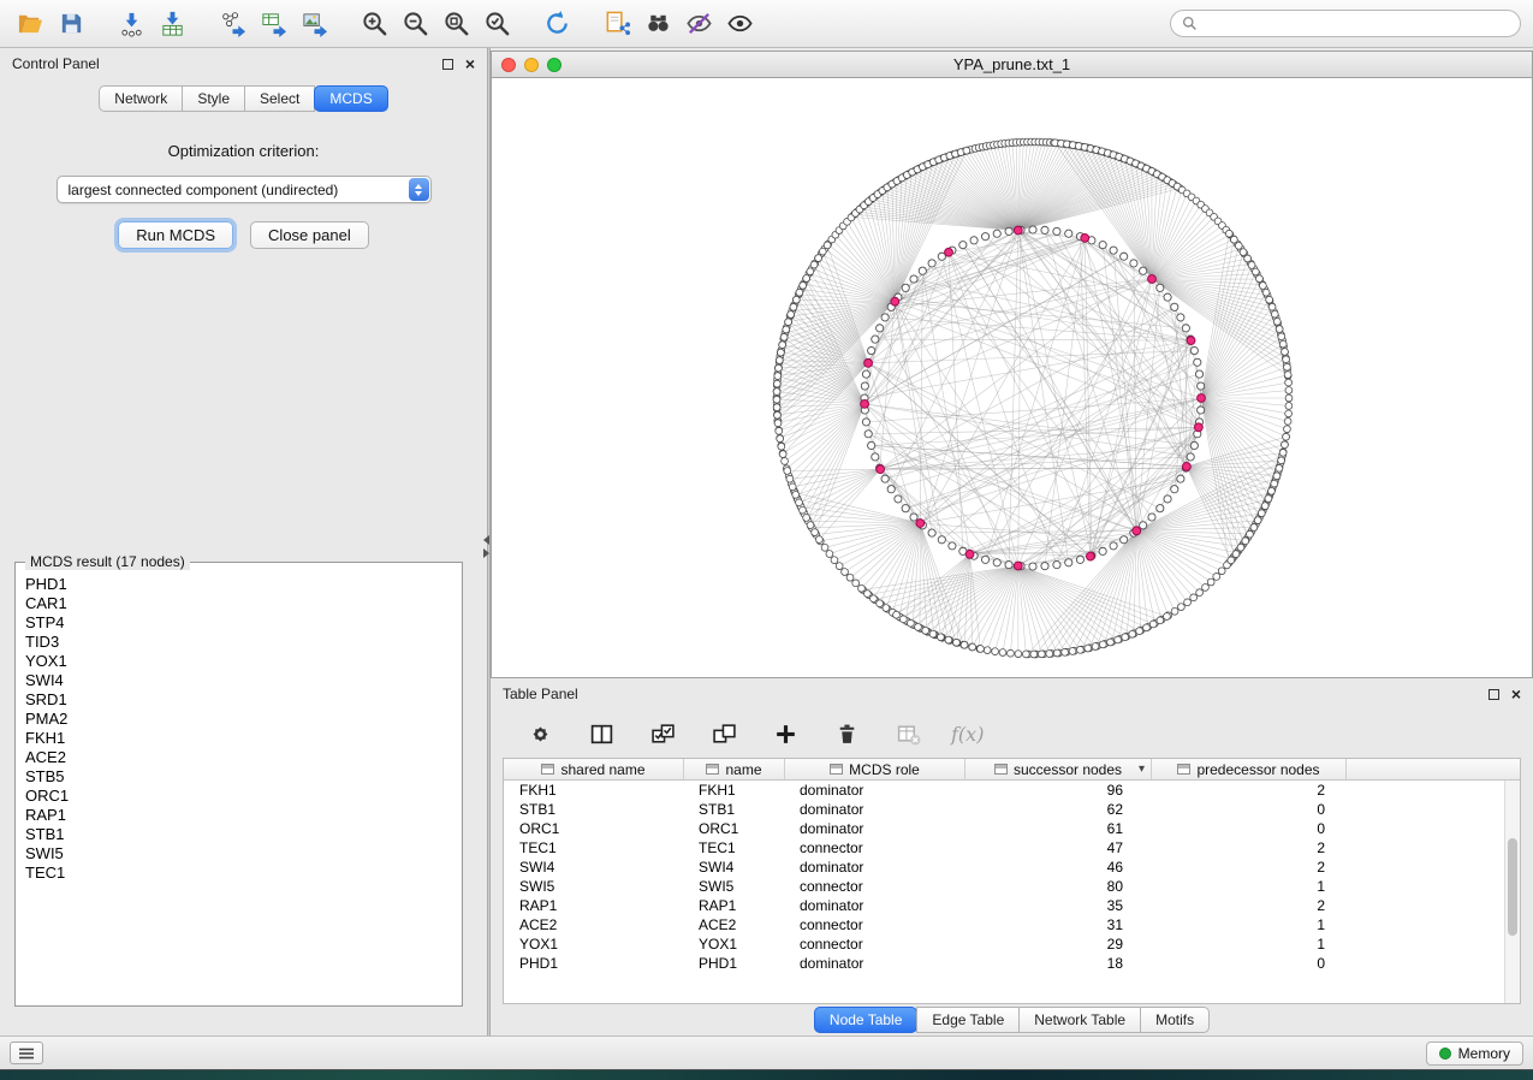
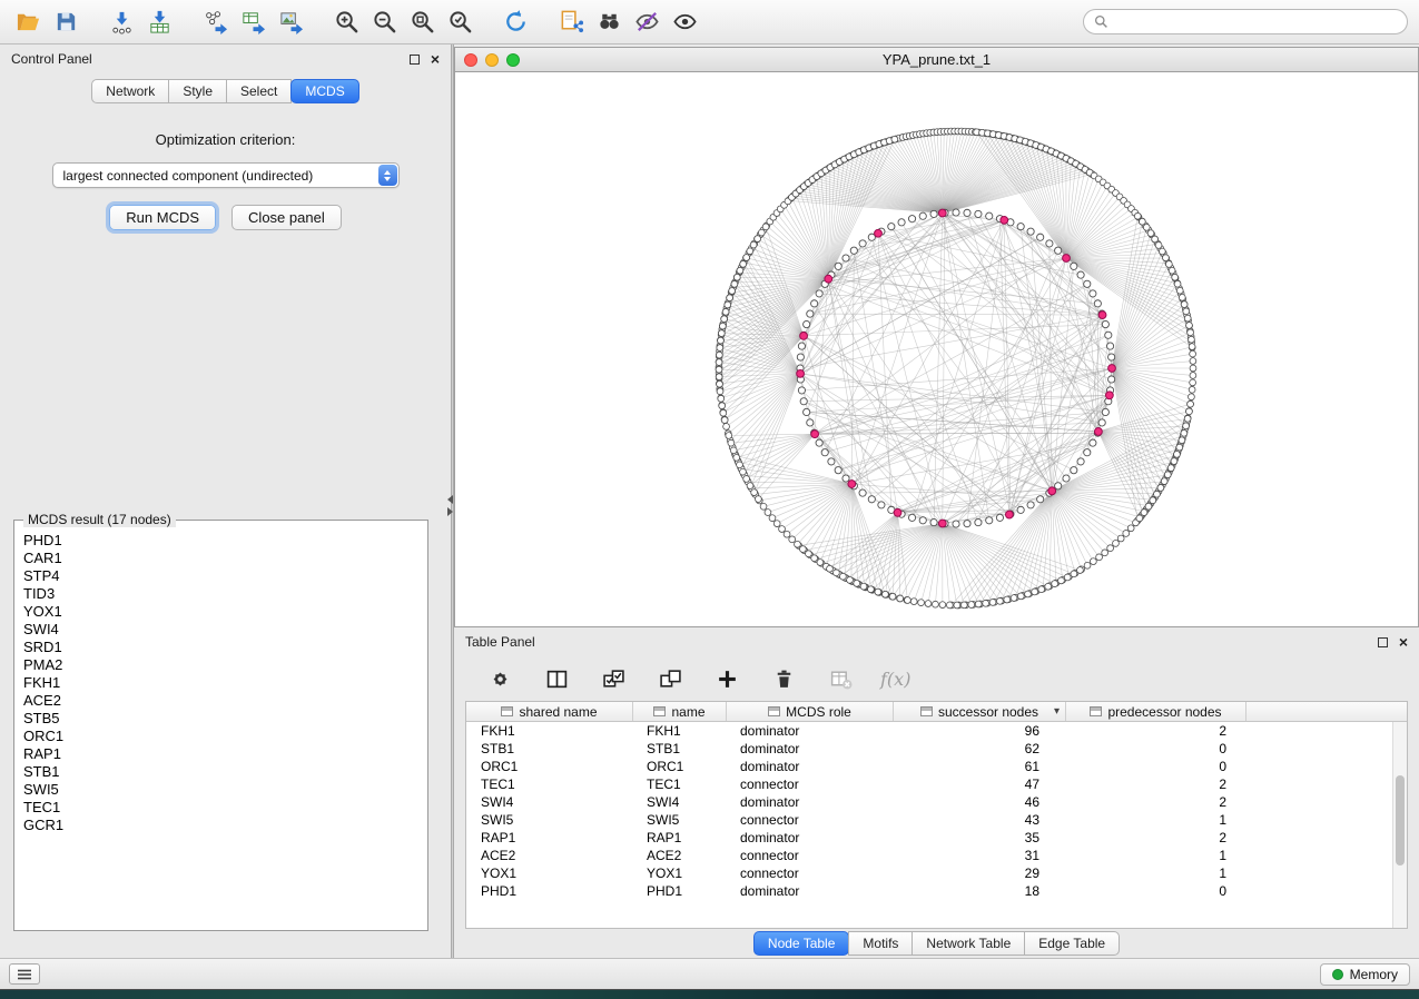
  Control Panel
  ×
  Network
  Style
  Select
  MCDS
  Optimization criterion:
  largest connected component (undirected)
  Run MCDS
  Close panel
  MCDS result (17 nodes)
  PHD1
  CAR1
  STP4
  TID3
  YOX1
  SWI4
  SRD1
  PMA2
  FKH1
  ACE2
  STB5
  ORC1
  RAP1
  STB1
  SWI5
  TEC1
+ GCR1
  YPA_prune.txt_1
  Table Panel
  ×
  f(x)
  shared name
  name
  MCDS role
  successor nodes
  ▾
  predecessor nodes
  FKH1
  FKH1
  dominator
  96
  2
  STB1
  STB1
  dominator
  62
  0
  ORC1
  ORC1
  dominator
  61
  0
  TEC1
  TEC1
  connector
  47
  2
  SWI4
  SWI4
  dominator
  46
  2
  SWI5
  SWI5
  connector
- 80
+ 43
  1
  RAP1
  RAP1
  dominator
  35
  2
  ACE2
  ACE2
  connector
  31
  1
  YOX1
  YOX1
  connector
  29
  1
  PHD1
  PHD1
  dominator
  18
  0
  Node Table
- Edge Table
+ Motifs
  Network Table
- Motifs
+ Edge Table
  Memory
